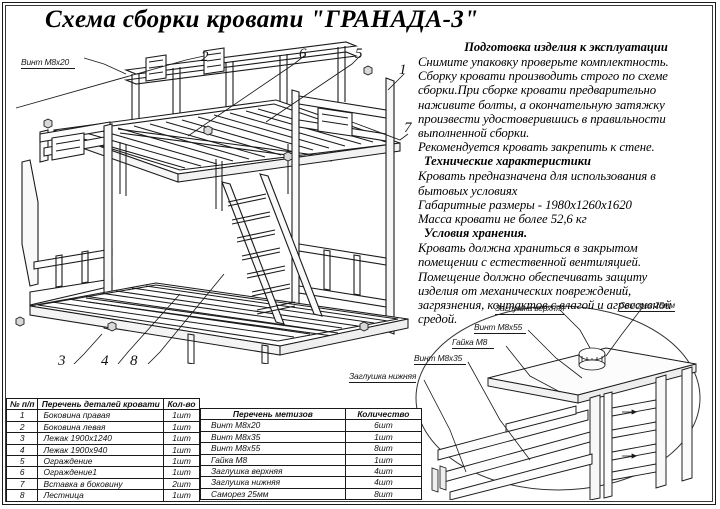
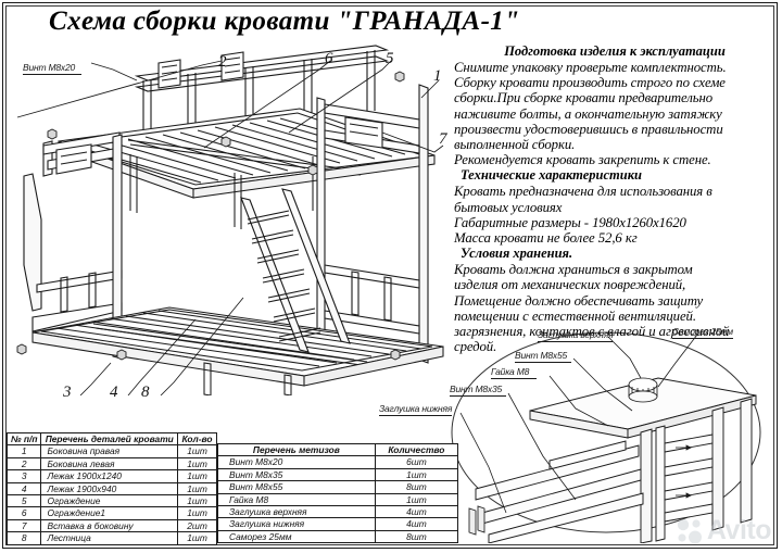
- Схема сборки кровати "ГРАНАДА-3"
+ Схема сборки кровати "ГРАНАДА-1"
  Подготовка изделия к эксплуатации
  Снимите упаковку проверьте комплектность.
  Сборку кровати производить строго по схеме
  сборки.При сборке кровати предварительно
  наживите болты, а окончательную затяжку
  произвести удостоверившись в правильности
  выполненной сборки.
  Рекомендуется кровать закрепить к стене.
  Технические характеристики
  Кровать предназначена для использования в
  бытовых условиях
  Габаритные размеры - 1980х1260х1620
  Масса кровати не более 52,6 кг
  Условия хранения.
  Кровать должна храниться в закрытом
- помещении с естественной вентиляцией.
+ изделия от механических повреждений,
  Помещение должно обеспечивать защиту
- изделия от механических повреждений,
+ помещении с естественной вентиляцией.
  загрязнения, контактов с влагой и агрессивной
  средой.
  1
  2
  3
  4
  5
  6
  7
  8
  Винт М8х20
  Заглушка верхняя
  Саморез 25мм
  Винт М8х55
  Гайка М8
  Винт М8х35
  Заглушка нижняя
  № п/п	Перечень деталей кровати	Кол-во
  1	Боковина правая	1шт
  2	Боковина левая	1шт
  3	Лежак 1900х1240	1шт
  4	Лежак 1900х940	1шт
  5	Ограждение	1шт
  6	Ограждение1	1шт
  7	Вставка в боковину	2шт
  8	Лестница	1шт
  Перечень метизов	Количество
  Винт М8х20	6шт
  Винт М8х35	1шт
  Винт М8х55	8шт
  Гайка М8	1шт
  Заглушка верхняя	4шт
  Заглушка нижняя	4шт
  Саморез 25мм	8шт
+ Avito
